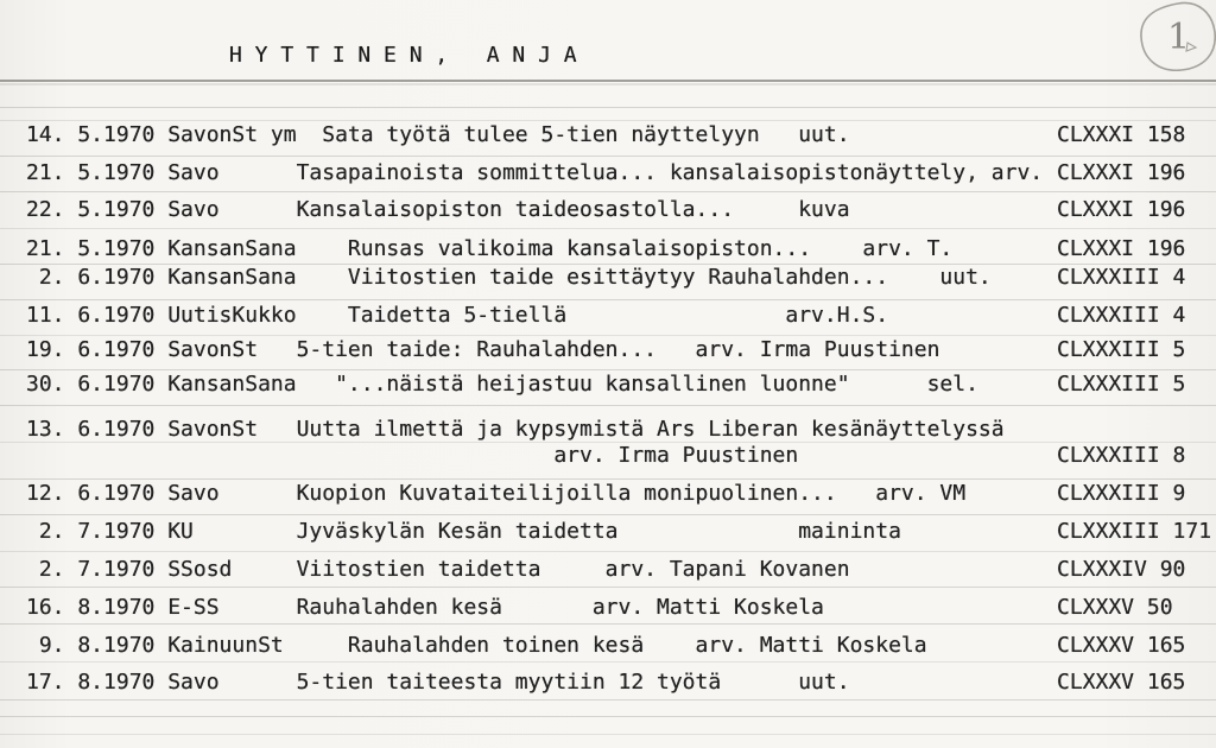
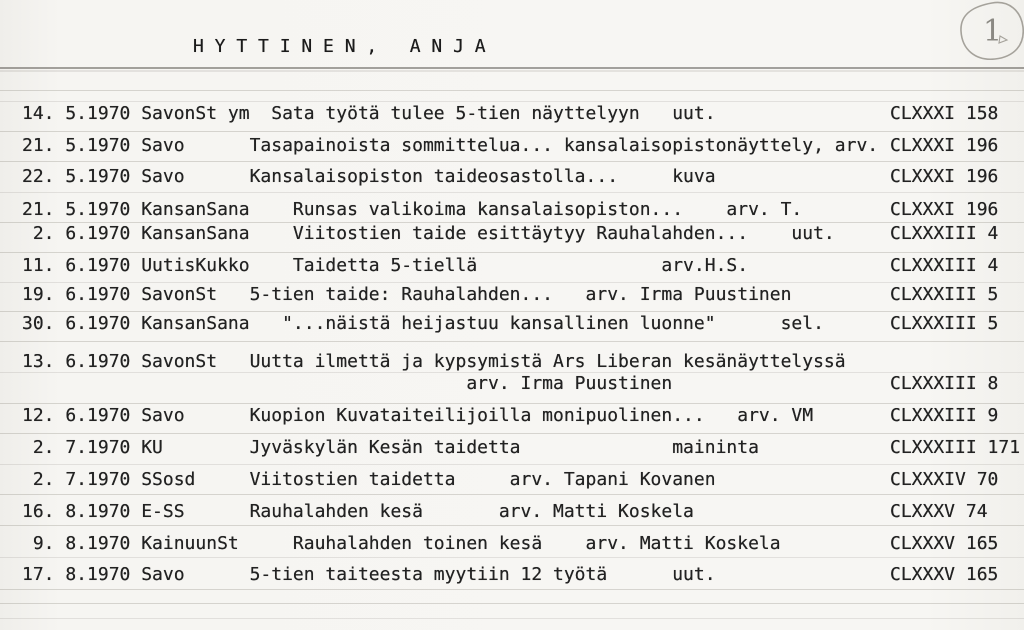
  1
  H Y T T I N E N , A N J A
  14. 5.1970 SavonSt ym Sata työtä tulee 5-tien näyttelyyn uut.
  CLXXXI 158
  21. 5.1970 Savo Tasapainoista sommittelua... kansalaisopistonäyttely, arv.
  CLXXXI 196
  22. 5.1970 Savo Kansalaisopiston taideosastolla... kuva
  CLXXXI 196
  21. 5.1970 KansanSana Runsas valikoima kansalaisopiston... arv. T.
  CLXXXI 196
  2. 6.1970 KansanSana Viitostien taide esittäytyy Rauhalahden... uut.
  CLXXXIII 4
  11. 6.1970 UutisKukko Taidetta 5-tiellä arv.H.S.
  CLXXXIII 4
  19. 6.1970 SavonSt 5-tien taide: Rauhalahden... arv. Irma Puustinen
  CLXXXIII 5
  30. 6.1970 KansanSana "...näistä heijastuu kansallinen luonne" sel.
  CLXXXIII 5
  13. 6.1970 SavonSt Uutta ilmettä ja kypsymistä Ars Liberan kesänäyttelyssä
  arv. Irma Puustinen
  CLXXXIII 8
  12. 6.1970 Savo Kuopion Kuvataiteilijoilla monipuolinen... arv. VM
  CLXXXIII 9
  2. 7.1970 KU Jyväskylän Kesän taidetta maininta
  CLXXXIII 171
  2. 7.1970 SSosd Viitostien taidetta arv. Tapani Kovanen
- CLXXXIV 90
+ CLXXXIV 70
  16. 8.1970 E-SS Rauhalahden kesä arv. Matti Koskela
- CLXXXV 50
+ CLXXXV 74
  9. 8.1970 KainuunSt Rauhalahden toinen kesä arv. Matti Koskela
  CLXXXV 165
  17. 8.1970 Savo 5-tien taiteesta myytiin 12 työtä uut.
  CLXXXV 165
